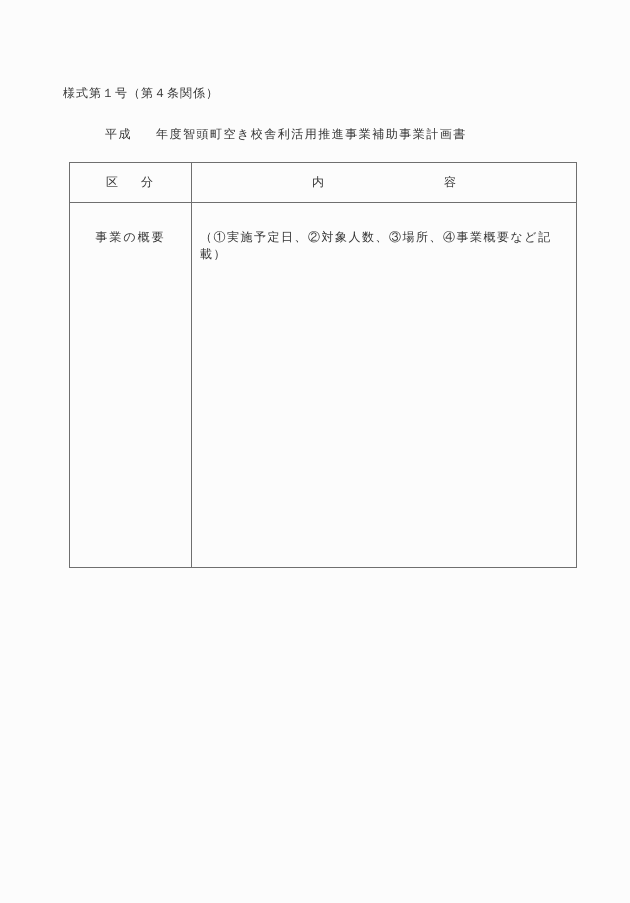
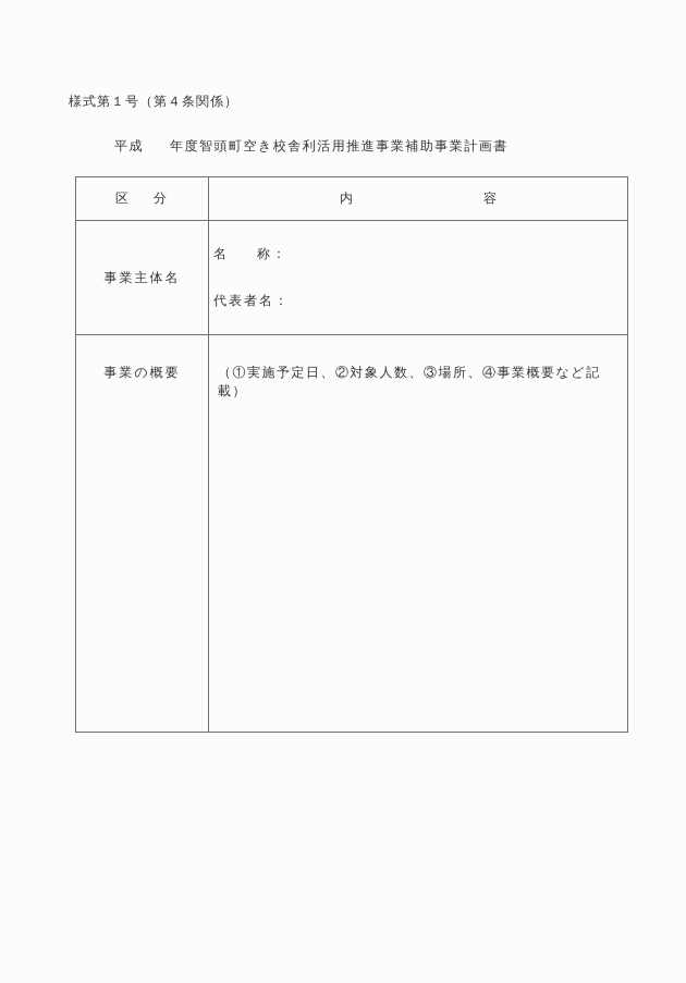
  様式第１号（第４条関係）
  平成 年度智頭町空き校舎利活用推進事業補助事業計画書
  区 分	内 容
+ 事業主体名	名 称： 代表者名：
  事業の概要	（①実施予定日、②対象人数、③場所、④事業概要など記載）
